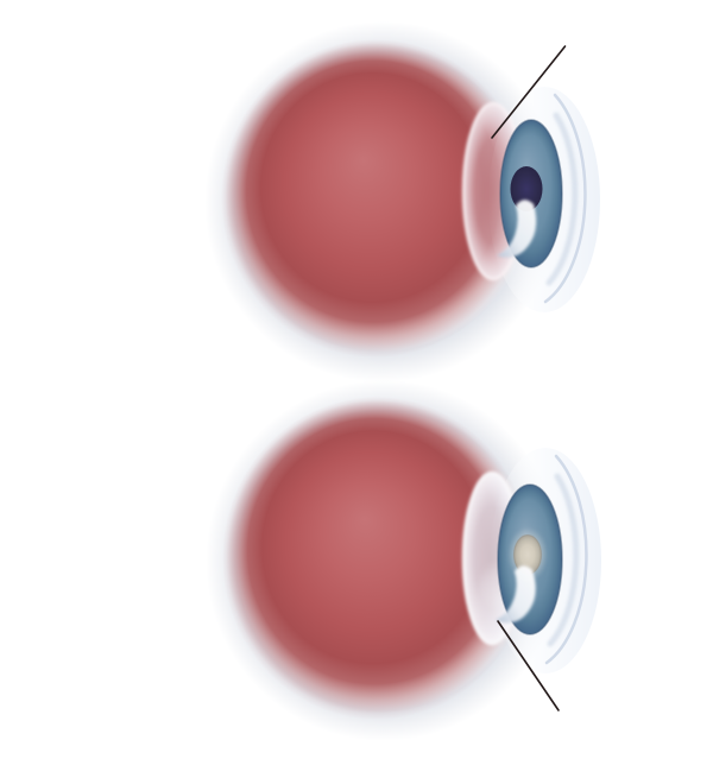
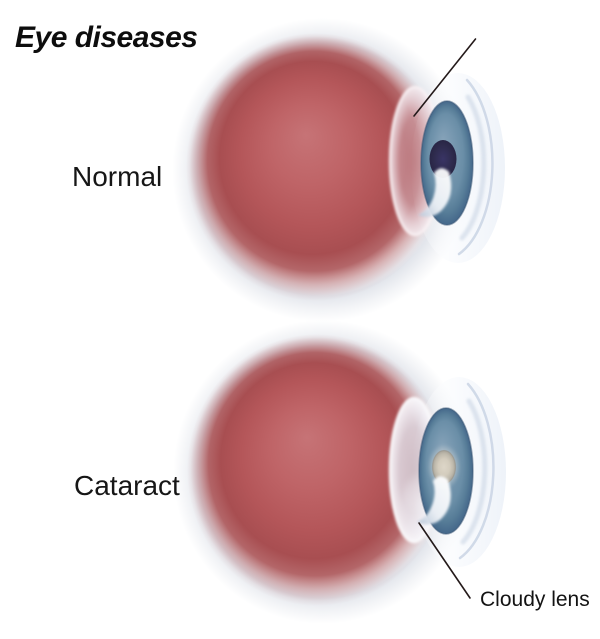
+ Eye diseases
+ Normal
+ Cataract
+ Cloudy lens
